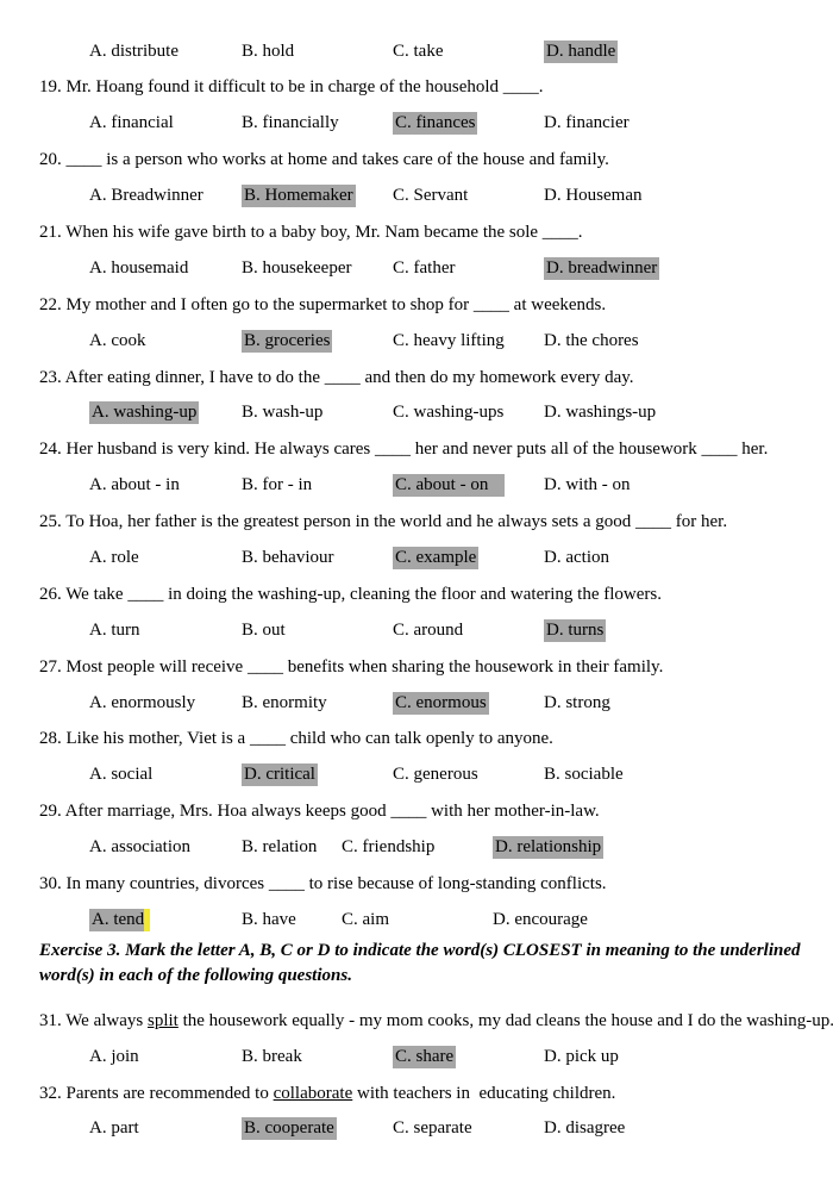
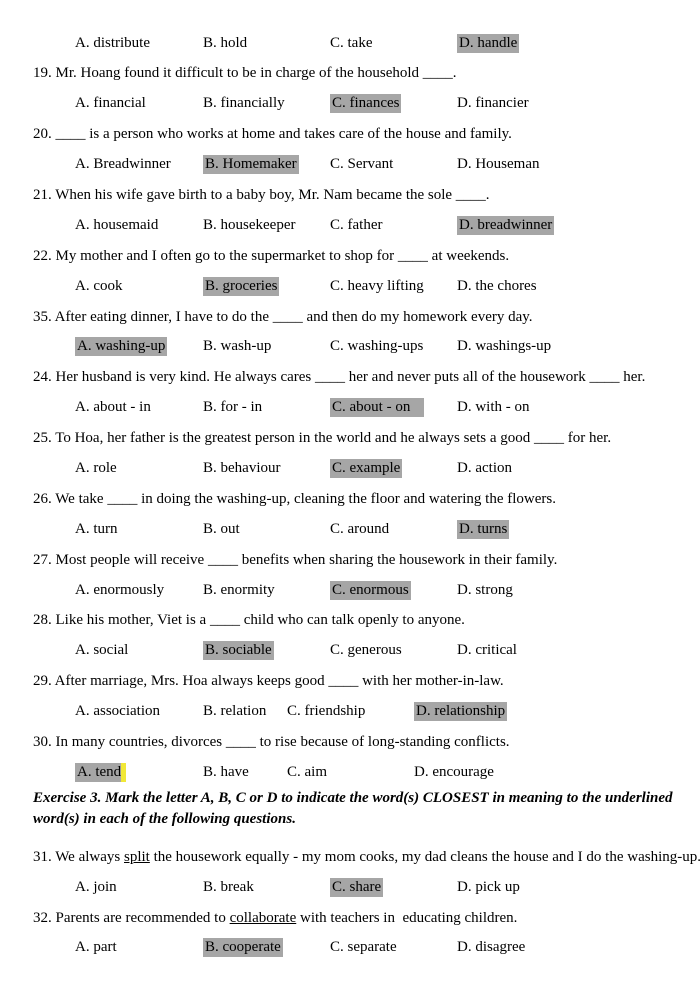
  A. distribute
  B. hold
  C. take
  D. handle
  19. Mr. Hoang found it difficult to be in charge of the household ____.
  A. financial
  B. financially
  C. finances
  D. financier
  20. ____ is a person who works at home and takes care of the house and family.
  A. Breadwinner
  B. Homemaker
  C. Servant
  D. Houseman
  21. When his wife gave birth to a baby boy, Mr. Nam became the sole ____.
  A. housemaid
  B. housekeeper
  C. father
  D. breadwinner
  22. My mother and I often go to the supermarket to shop for ____ at weekends.
  A. cook
  B. groceries
  C. heavy lifting
  D. the chores
- 23. After eating dinner, I have to do the ____ and then do my homework every day.
+ 35. After eating dinner, I have to do the ____ and then do my homework every day.
  A. washing-up
  B. wash-up
  C. washing-ups
  D. washings-up
  24. Her husband is very kind. He always cares ____ her and never puts all of the housework ____ her.
  A. about - in
  B. for - in
  C. about - on
  D. with - on
  25. To Hoa, her father is the greatest person in the world and he always sets a good ____ for her.
  A. role
  B. behaviour
  C. example
  D. action
  26. We take ____ in doing the washing-up, cleaning the floor and watering the flowers.
  A. turn
  B. out
  C. around
  D. turns
  27. Most people will receive ____ benefits when sharing the housework in their family.
  A. enormously
  B. enormity
  C. enormous
  D. strong
  28. Like his mother, Viet is a ____ child who can talk openly to anyone.
  A. social
- D. critical
+ B. sociable
  C. generous
- B. sociable
+ D. critical
  29. After marriage, Mrs. Hoa always keeps good ____ with her mother-in-law.
  A. association
  B. relation
  C. friendship
  D. relationship
  30. In many countries, divorces ____ to rise because of long-standing conflicts.
  A. tend
  B. have
  C. aim
  D. encourage
  Exercise 3. Mark the letter A, B, C or D to indicate the word(s) CLOSEST in meaning to the underlined
  word(s) in each of the following questions.
  31. We always split the housework equally - my mom cooks, my dad cleans the house and I do the washing-up.
  A. join
  B. break
  C. share
  D. pick up
  32. Parents are recommended to collaborate with teachers in educating children.
  A. part
  B. cooperate
  C. separate
  D. disagree
